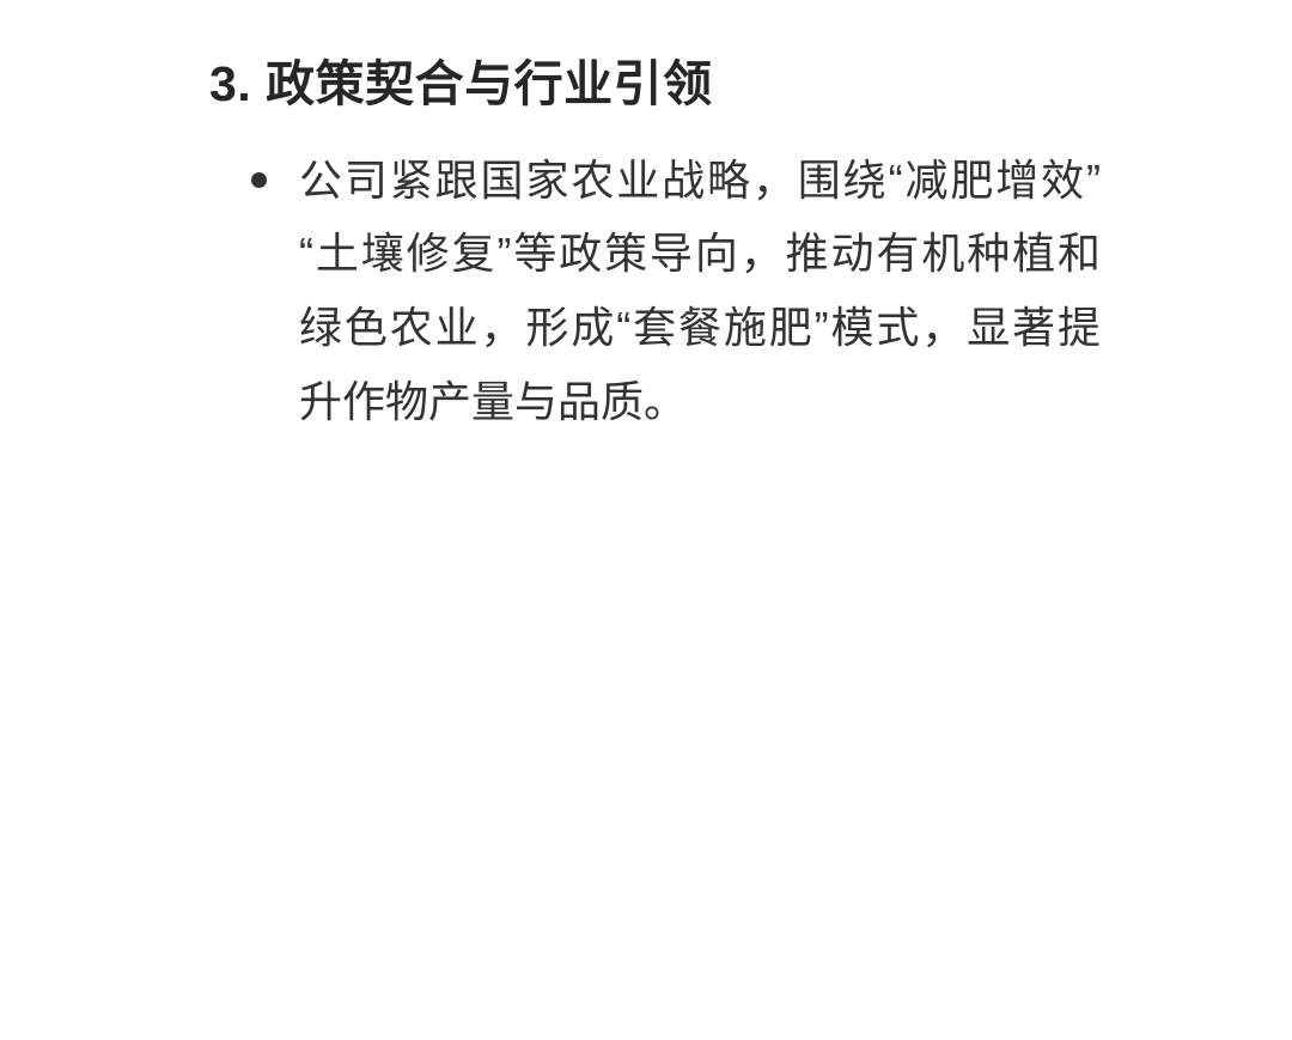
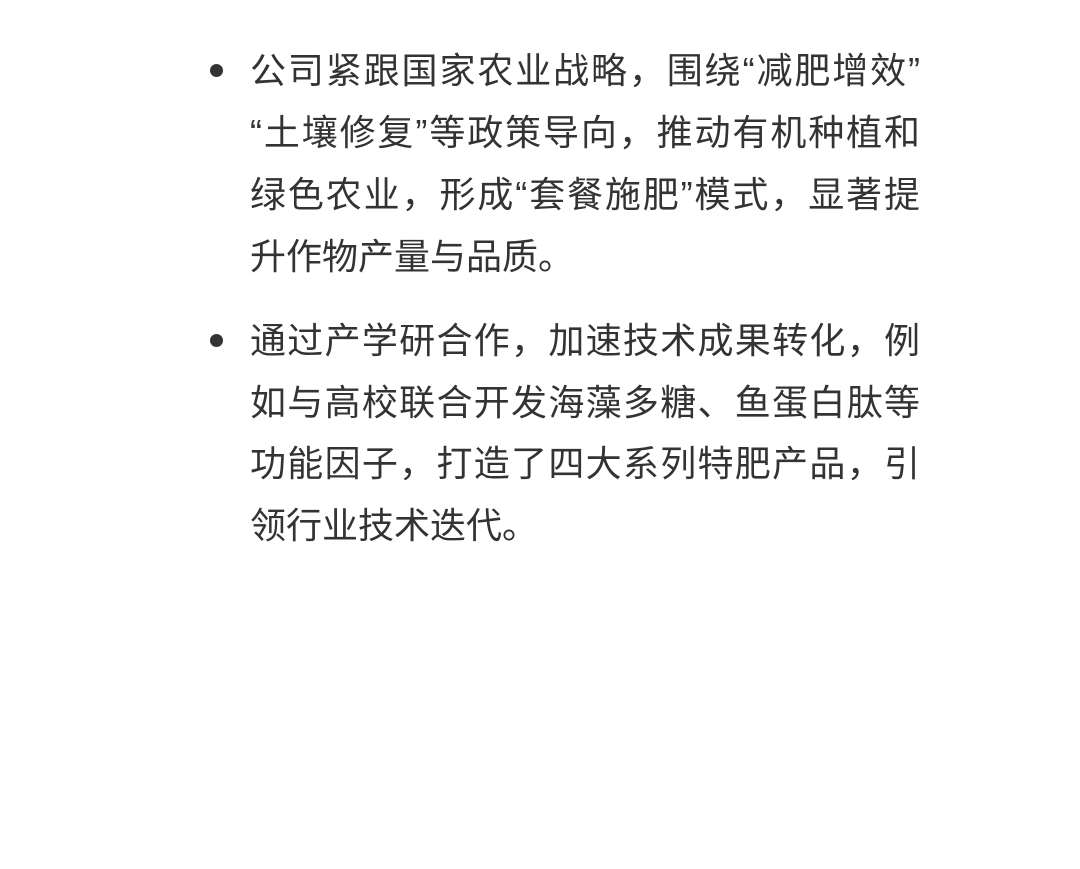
- 3. 政策契合与行业引领
  公司紧跟国家农业战略，围绕“减肥增效”“土壤修复”等政策导向，推动有机种植和绿色农业，形成“套餐施肥”模式，显著提升作物产量与品质。
+ 通过产学研合作，加速技术成果转化，例如与高校联合开发海藻多糖、鱼蛋白肽等功能因子，打造了四大系列特肥产品，引领行业技术迭代。
